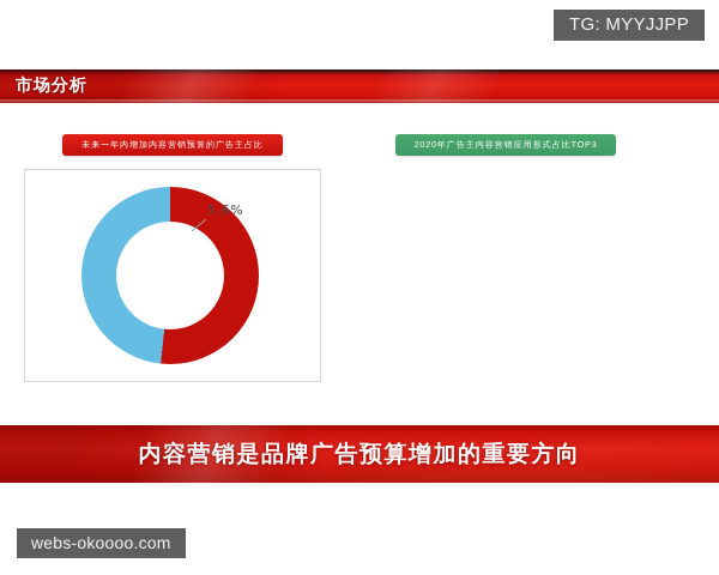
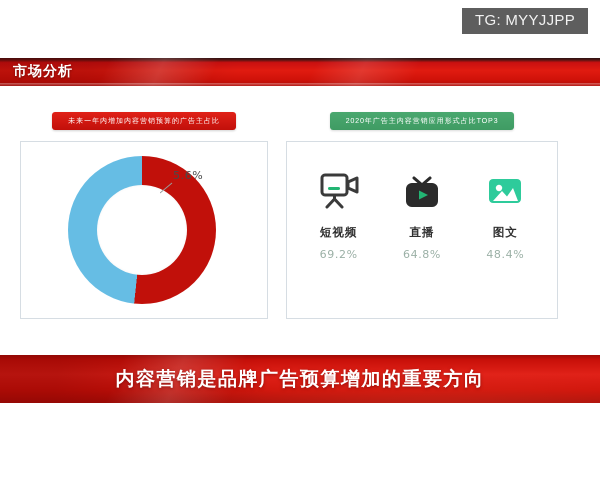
  TG: MYYJJPP
  市场分析
  未来一年内增加内容营销预算的广告主占比
  5.6%
  2020年广告主内容营销应用形式占比TOP3
+ 短视频
+ 69.2%
+ 直播
+ 64.8%
+ 图文
+ 48.4%
  内容营销是品牌广告预算增加的重要方向
- webs-okoooo.com
